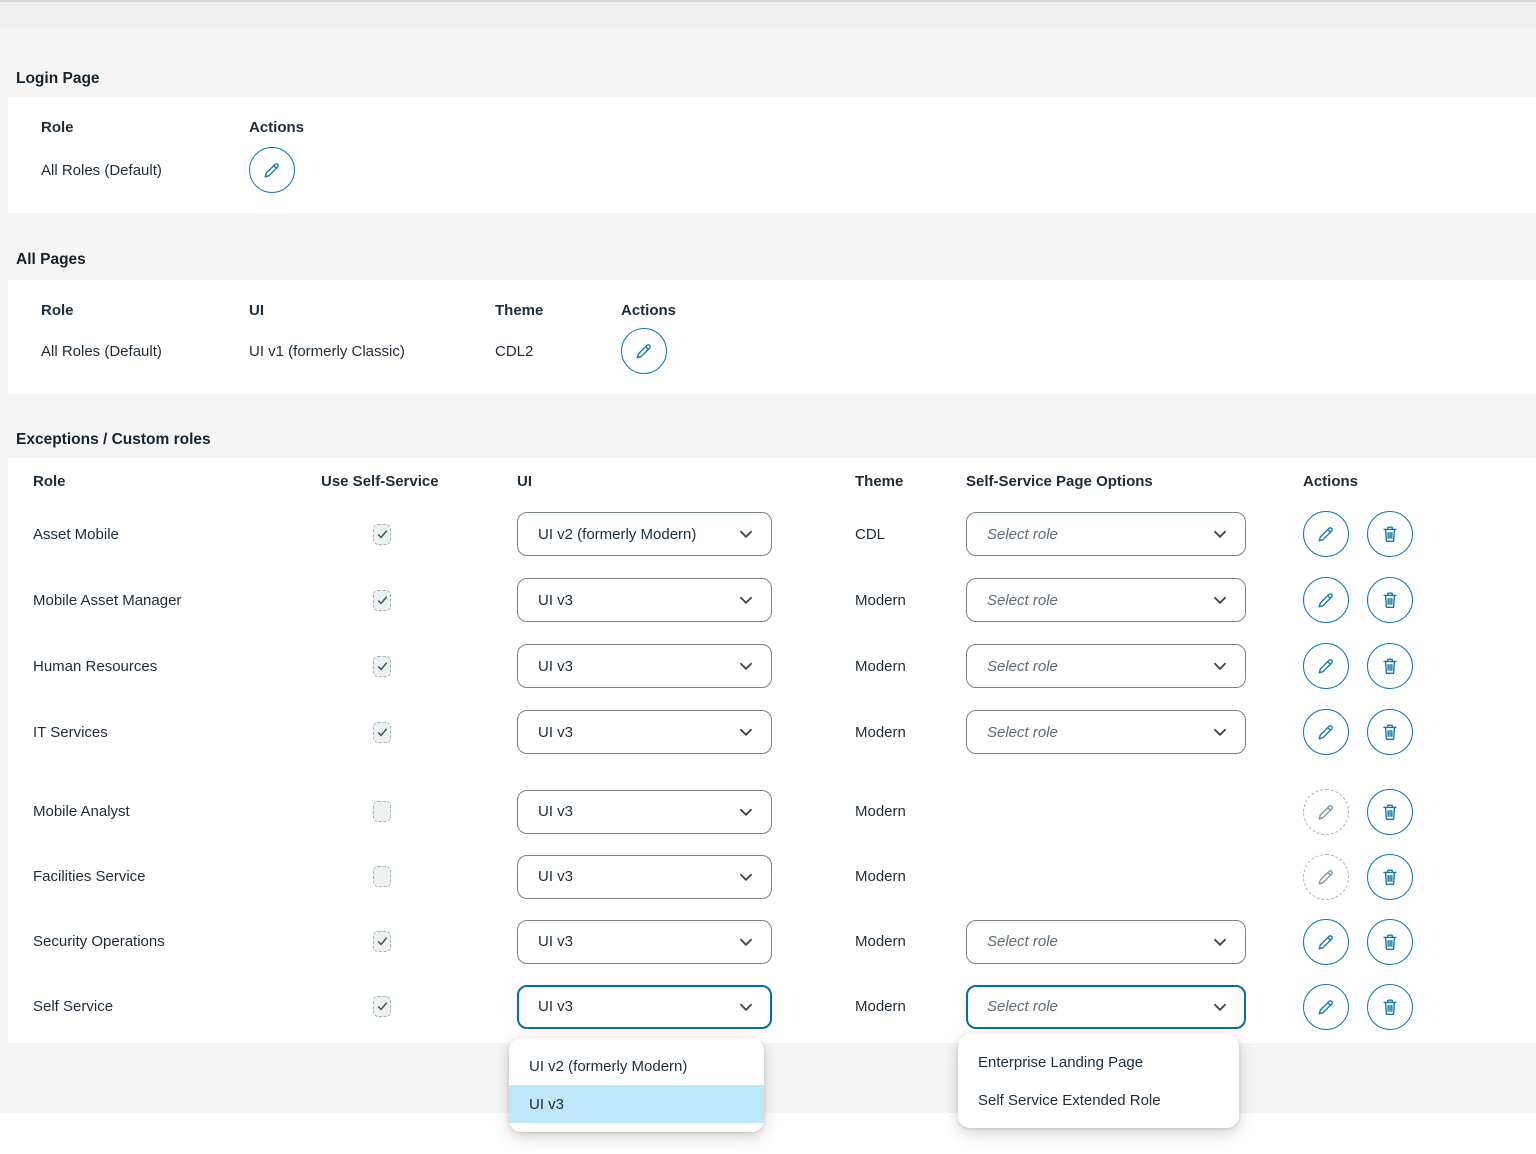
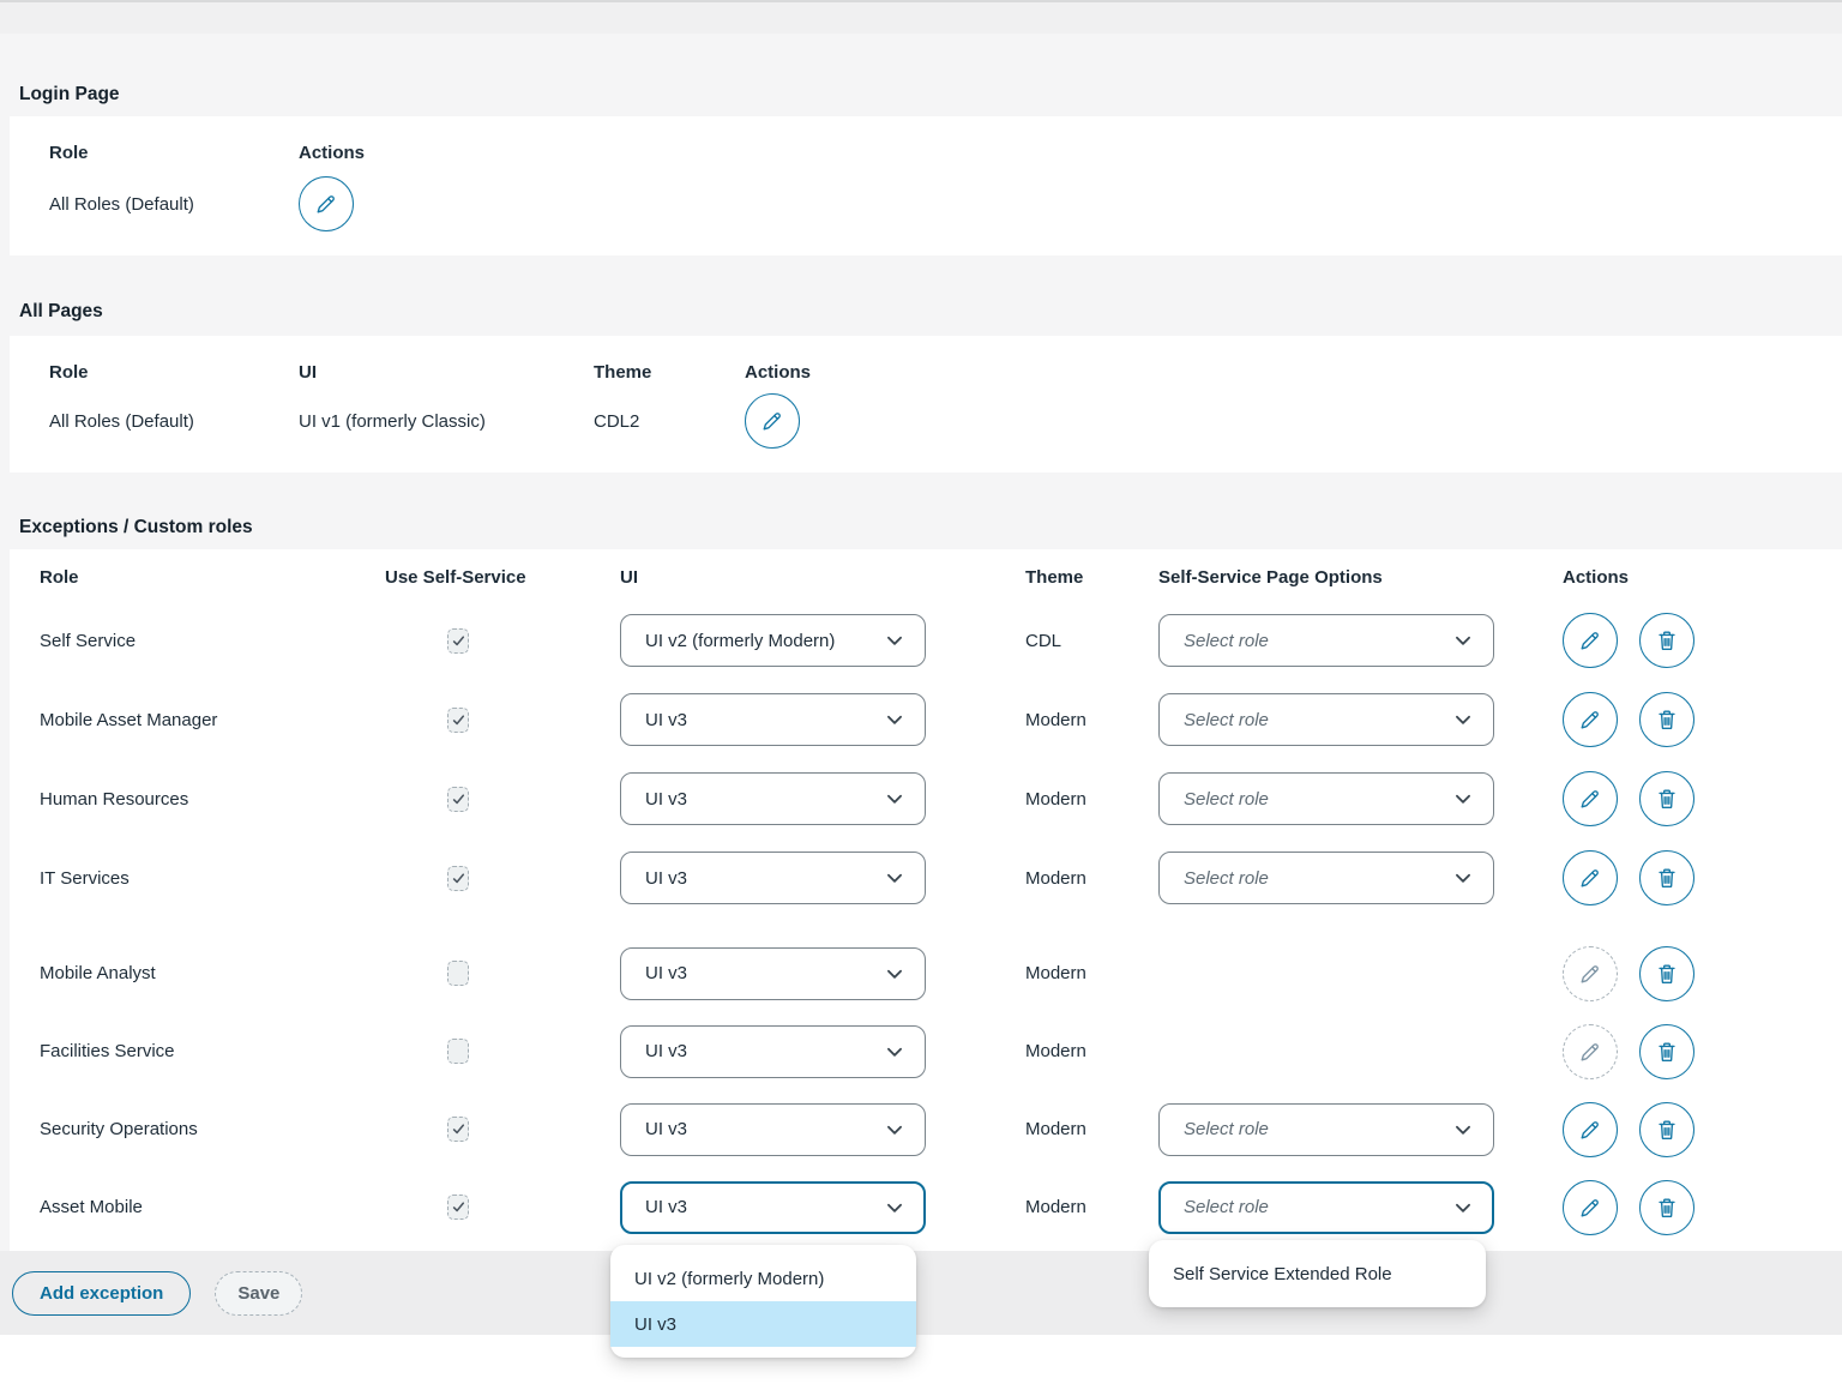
  Login Page
  Role
  Actions
  All Roles (Default)
  All Pages
  Role
  UI
  Theme
  Actions
  All Roles (Default)
  UI v1 (formerly Classic)
  CDL2
  Exceptions / Custom roles
  Role
  Use Self-Service
  UI
  Theme
  Self-Service Page Options
  Actions
- Asset Mobile
+ Self Service
  UI v2 (formerly Modern)
  CDL
  Select role
  Mobile Asset Manager
  UI v3
  Modern
  Select role
  Human Resources
  UI v3
  Modern
  Select role
  IT Services
  UI v3
  Modern
  Select role
  Mobile Analyst
  UI v3
  Modern
  Facilities Service
  UI v3
  Modern
  Security Operations
  UI v3
  Modern
  Select role
- Self Service
+ Asset Mobile
  UI v3
  Modern
  Select role
+ Add exception
+ Save
  UI v2 (formerly Modern)
  UI v3
- Enterprise Landing Page
  Self Service Extended Role
